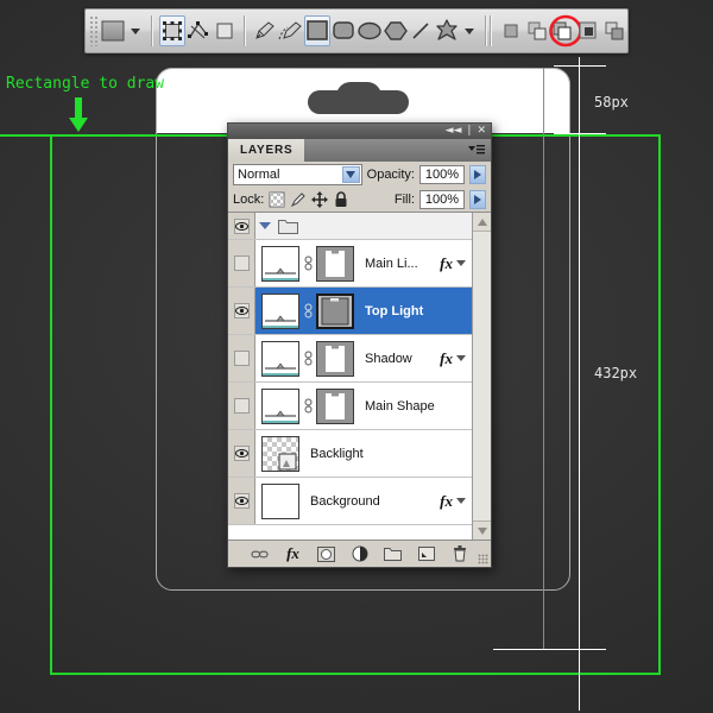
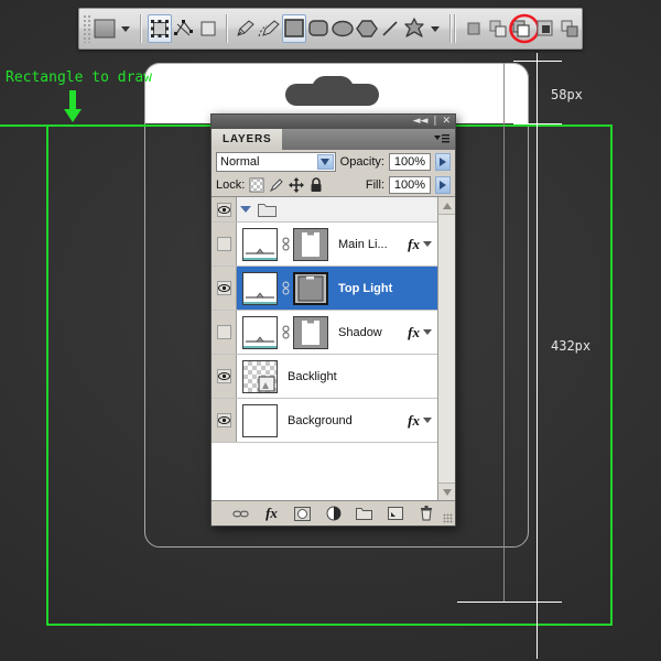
  Rectangle to draw
  58px
  432px
  ◄◄
  |
  ✕
  LAYERS
  Normal
  Opacity:
  100%
  Lock:
  Fill:
  100%
  Main Li...
  fx
  Top Light
  Shadow
  fx
- Main Shape
  Backlight
  Background
  fx
  fx
